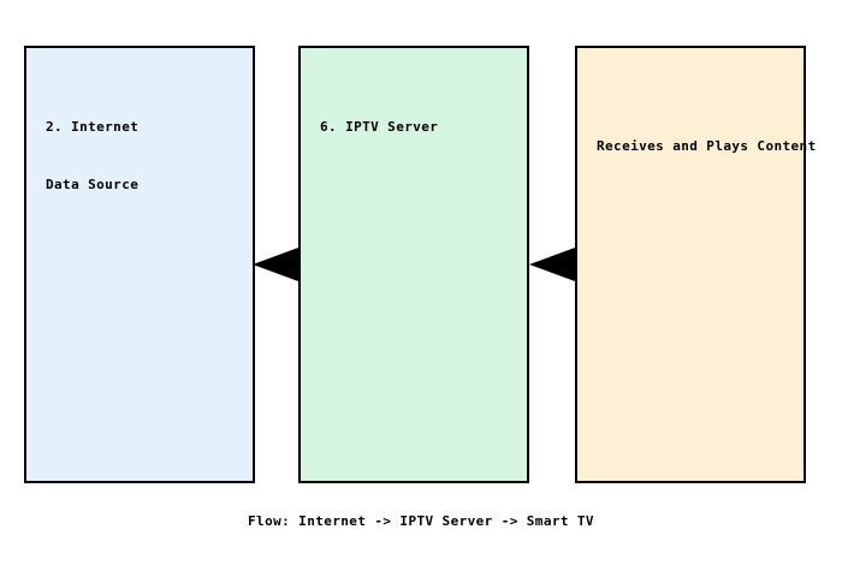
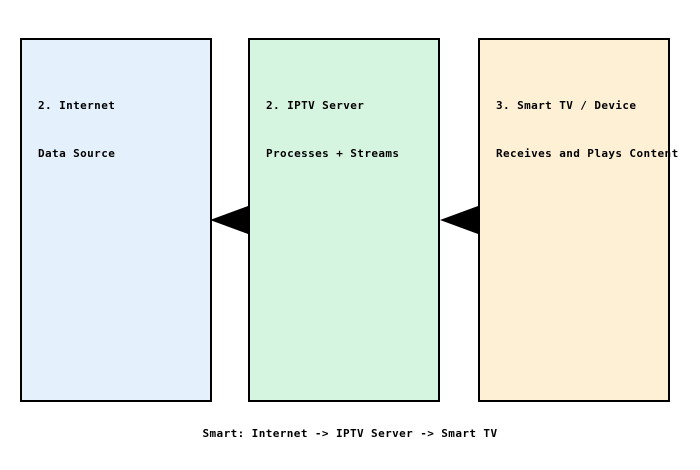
  2. Internet
  Data Source
- 6. IPTV Server
+ 2. IPTV Server
+ Processes + Streams
+ 3. Smart TV / Device
  Receives and Plays Content
- Flow: Internet -> IPTV Server -> Smart TV
+ Smart: Internet -> IPTV Server -> Smart TV
